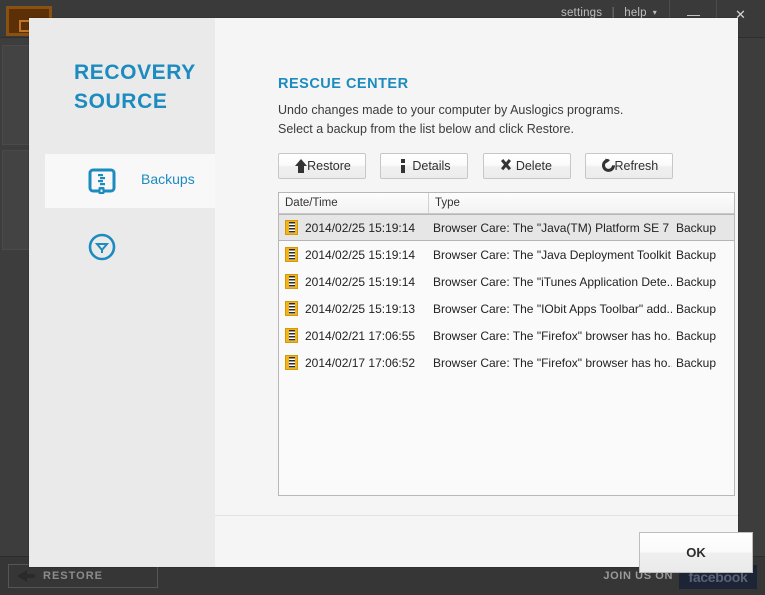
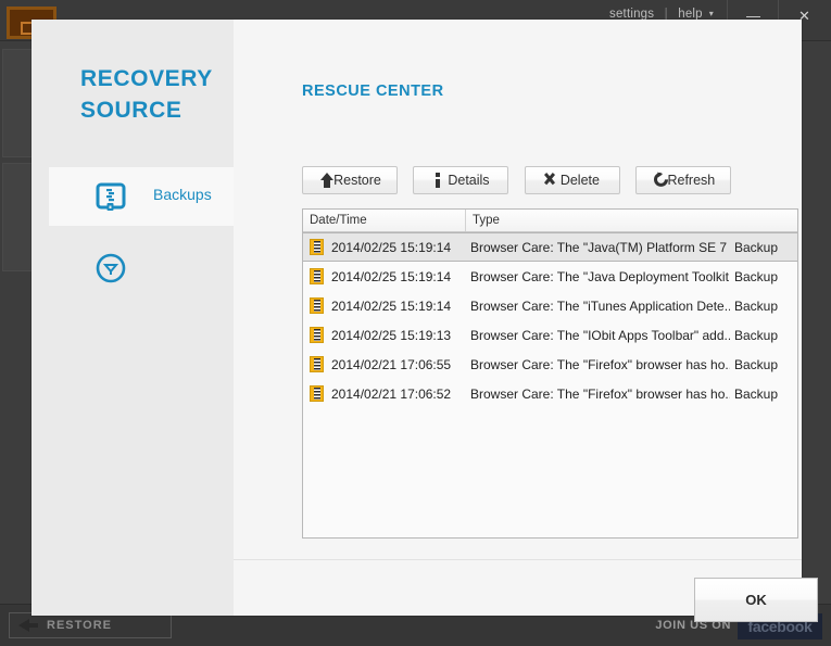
  settings | help ▾
  —
  ✕
  RESTORE
  JOIN US ON
  facebook
  RECOVERY
  SOURCE
  Backups
  RESCUE CENTER
- Undo changes made to your computer by Auslogics programs.
- Select a backup from the list below and click Restore.
  Restore Details Delete Refresh
  Date/Time
  Type
  2014/02/25 15:19:14
  Browser Care: The "Java(TM) Platform SE 7
  Backup
  2014/02/25 15:19:14
  Browser Care: The "Java Deployment Toolkit
  Backup
  2014/02/25 15:19:14
  Browser Care: The "iTunes Application Dete..
  Backup
  2014/02/25 15:19:13
  Browser Care: The "IObit Apps Toolbar" add..
  Backup
  2014/02/21 17:06:55
  Browser Care: The "Firefox" browser has ho.
  Backup
- 2014/02/17 17:06:52
+ 2014/02/21 17:06:52
  Browser Care: The "Firefox" browser has ho.
  Backup
  OK
